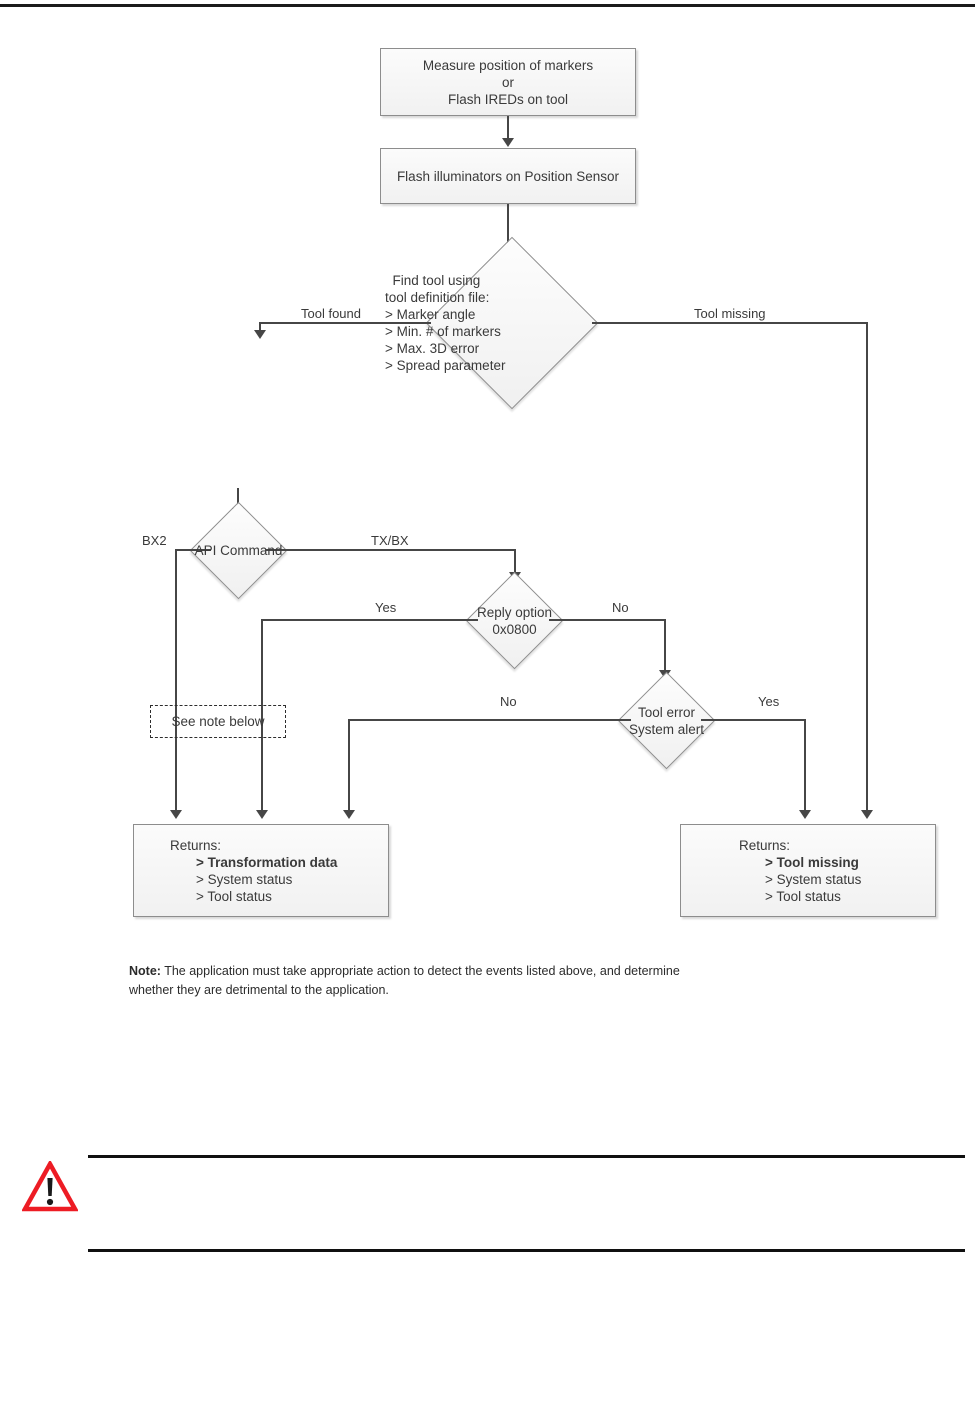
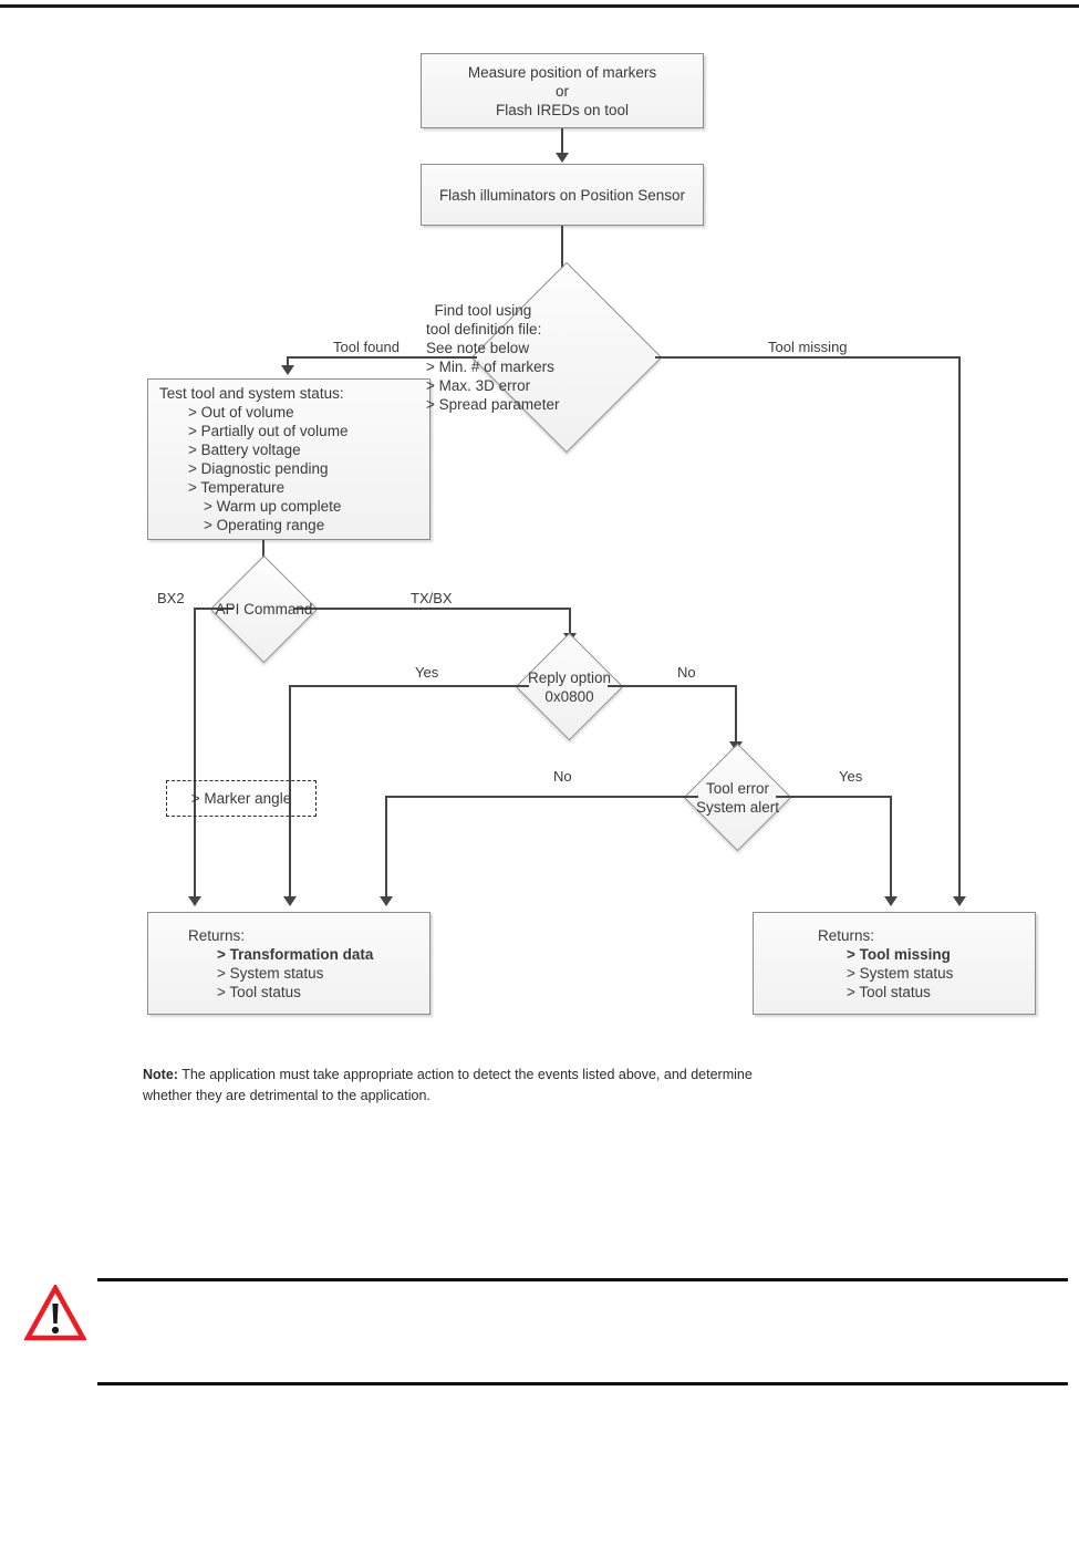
  Measure position of markers
  or
  Flash IREDs on tool
  Flash illuminators on Position Sensor
  Find tool using
  tool definition file:
- > Marker angle
+ See note below
  > Min. # of markers
  > Max. 3D error
  > Spread parameter
  Tool found
  Tool missing
+ Test tool and system status:
+ > Out of volume
+ > Partially out of volume
+ > Battery voltage
+ > Diagnostic pending
+ > Temperature
+ > Warm up complete
+ > Operating range
  API Command
  BX2
  TX/BX
  Reply option
  0x0800
  Yes
  No
  Tool error
  System alert
  No
  Yes
- See note below
+ > Marker angle
  Returns:
  > Transformation data
  > System status
  > Tool status
  Returns:
  > Tool missing
  > System status
  > Tool status
  Note: The application must take appropriate action to detect the events listed above, and determine whether they are detrimental to the application.
